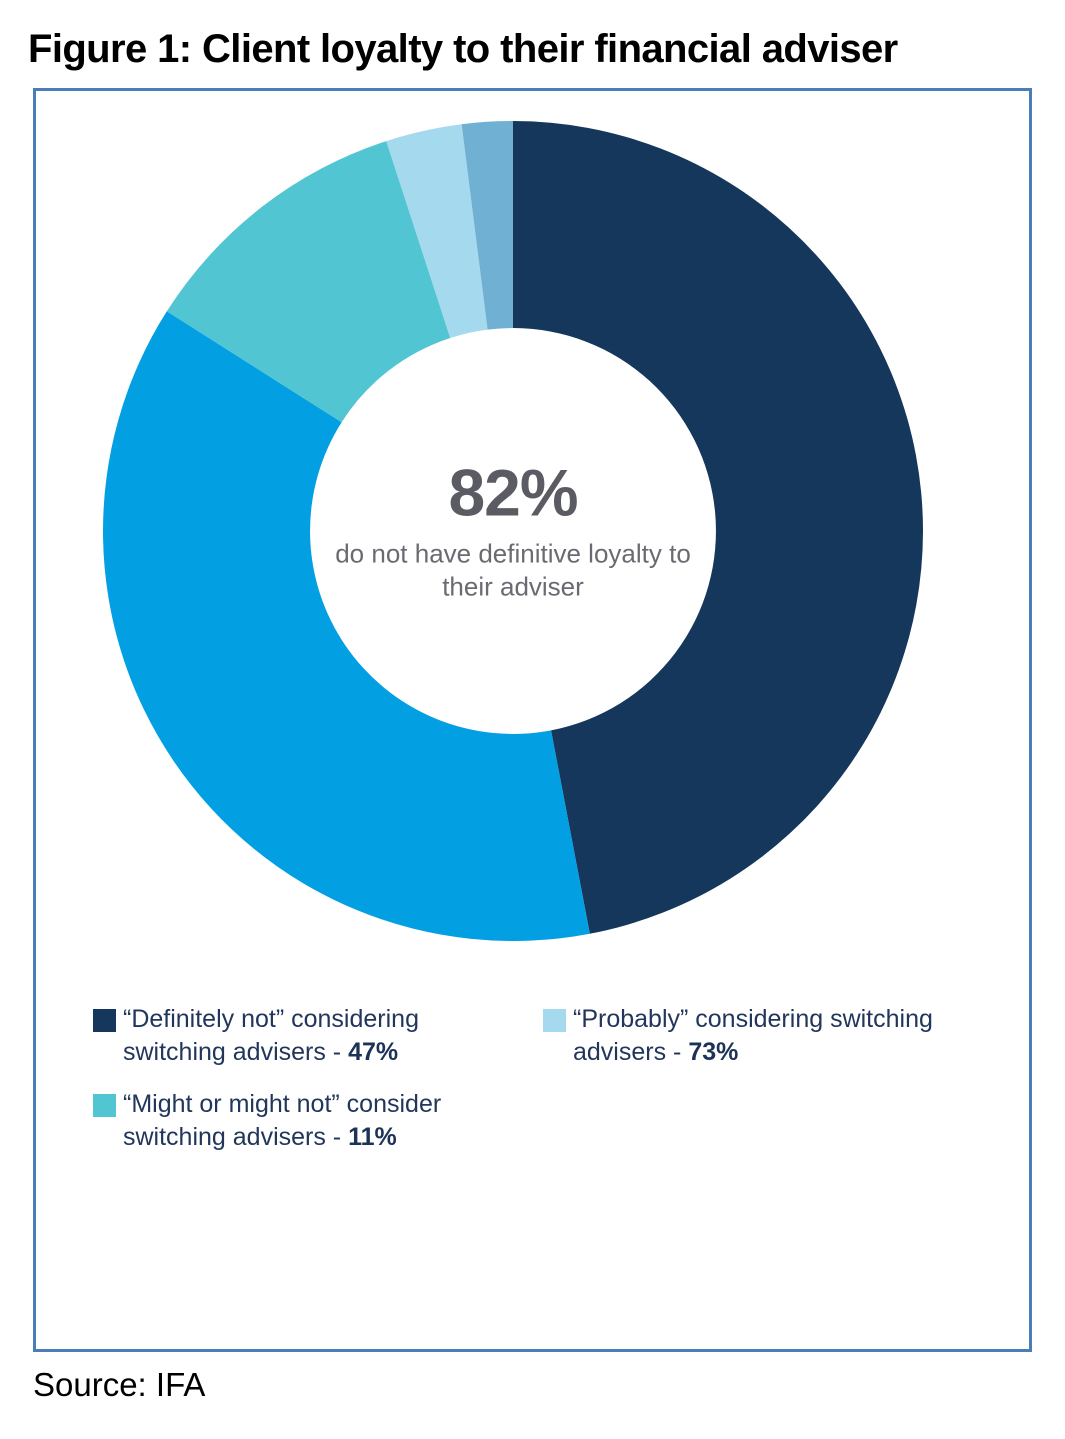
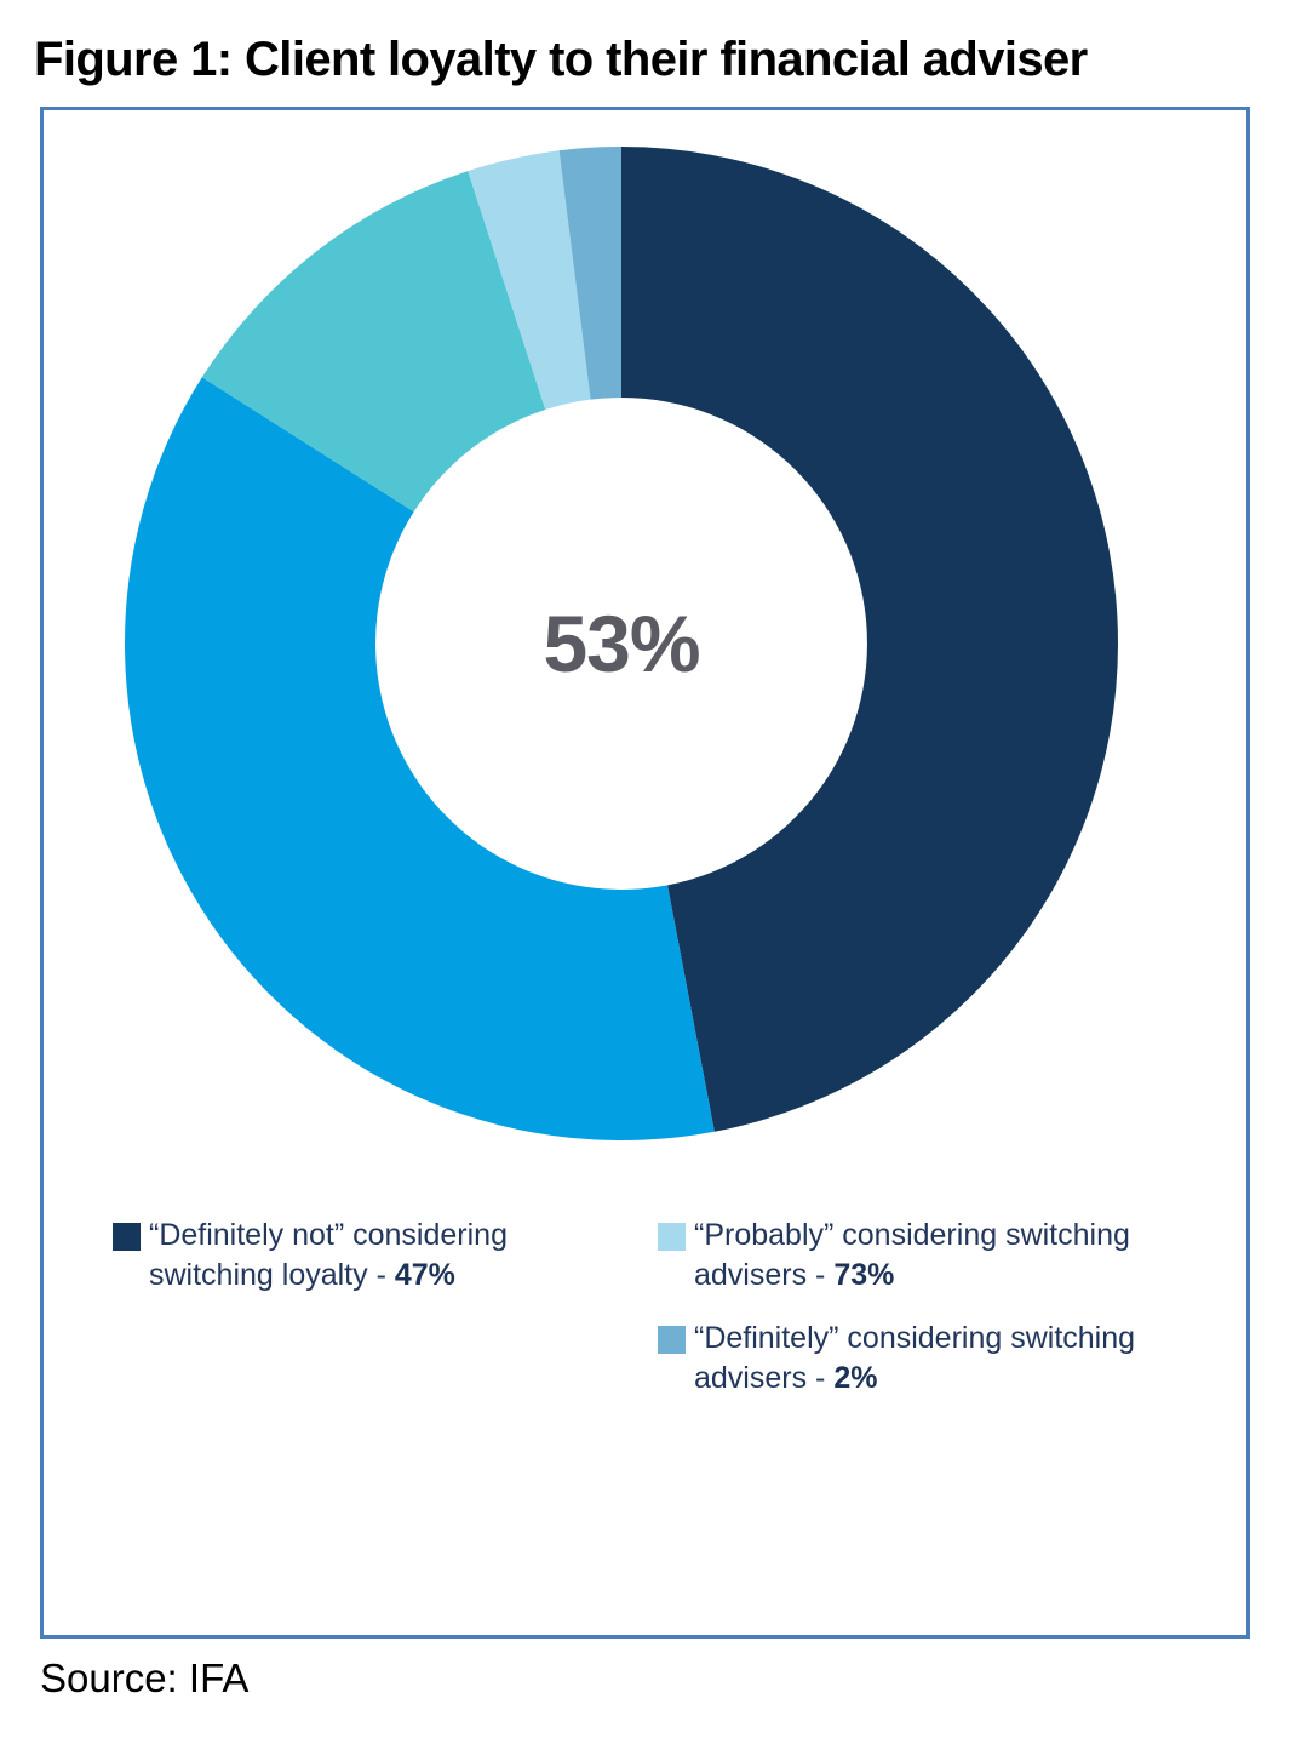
  Figure 1: Client loyalty to their financial adviser
- 82%
+ 53%
- do not have definitive loyalty to their adviser
- “Definitely not” considering switching advisers - 47%
+ “Definitely not” considering switching loyalty - 47%
- “Might or might not” consider switching advisers - 11%
  “Probably” considering switching advisers - 73%
+ “Definitely” considering switching advisers - 2%
  Source: IFA
